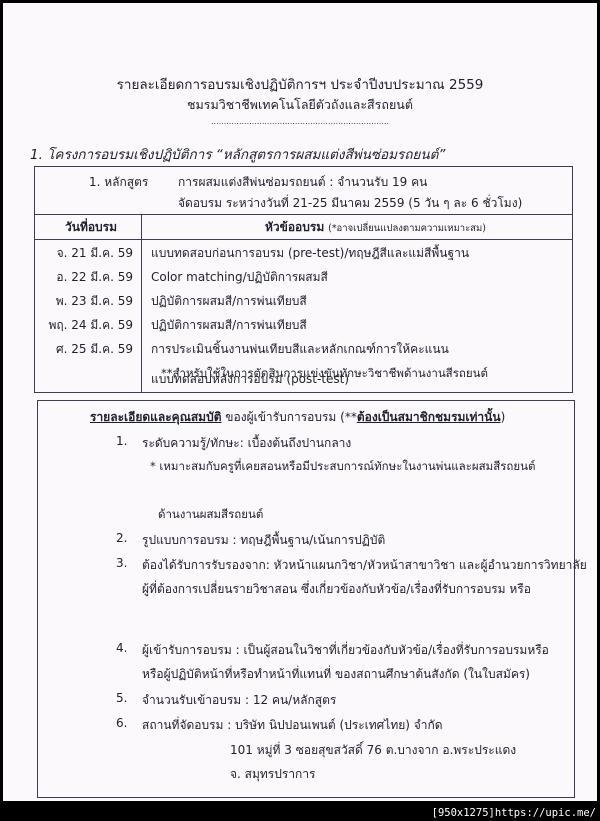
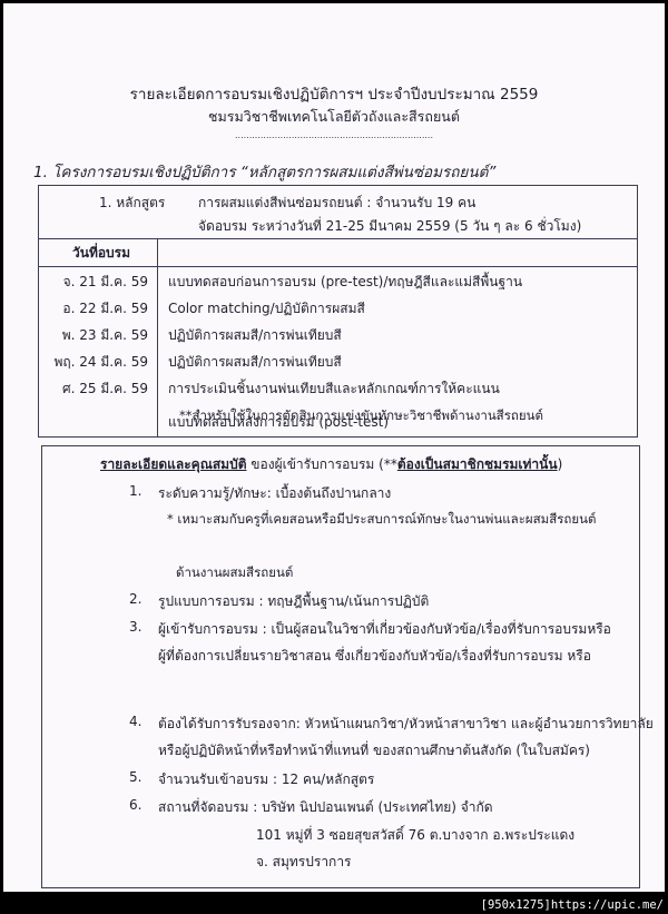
  รายละเอียดการอบรมเชิงปฏิบัติการฯ ประจำปีงบประมาณ 2559
  ชมรมวิชาชีพเทคโนโลยีตัวถังและสีรถยนต์
  ......................................................................
  1. โครงการอบรมเชิงปฏิบัติการ “หลักสูตรการผสมแต่งสีพ่นซ่อมรถยนต์”
  1. หลักสูตร
  การผสมแต่งสีพ่นซ่อมรถยนต์ : จำนวนรับ 19 คน
  จัดอบรม ระหว่างวันที่ 21-25 มีนาคม 2559 (5 วัน ๆ ละ 6 ชั่วโมง)
  วันที่อบรม
- หัวข้ออบรม (*อาจเปลี่ยนแปลงตามความเหมาะสม)
  จ. 21 มี.ค. 59
  แบบทดสอบก่อนการอบรม (pre-test)/ทฤษฎีสีและแม่สีพื้นฐาน
  อ. 22 มี.ค. 59
  Color matching/ปฏิบัติการผสมสี
  พ. 23 มี.ค. 59
  ปฏิบัติการผสมสี/การพ่นเทียบสี
  พฤ. 24 มี.ค. 59
  ปฏิบัติการผสมสี/การพ่นเทียบสี
  ศ. 25 มี.ค. 59
  การประเมินชิ้นงานพ่นเทียบสีและหลักเกณฑ์การให้คะแนน
  **สำหรับใช้ในการตัดสินการแข่งขันทักษะวิชาชีพด้านงานสีรถยนต์
  แบบทดสอบหลังการอบรม (post-test)
  รายละเอียดและคุณสมบัติ ของผู้เข้ารับการอบรม (**ต้องเป็นสมาชิกชมรมเท่านั้น)
  1.
  ระดับความรู้/ทักษะ: เบื้องต้นถึงปานกลาง
  * เหมาะสมกับครูที่เคยสอนหรือมีประสบการณ์ทักษะในงานพ่นและผสมสีรถยนต์
  ด้านงานผสมสีรถยนต์
  2.
  รูปแบบการอบรม : ทฤษฎีพื้นฐาน/เน้นการปฏิบัติ
  3.
- ต้องได้รับการรับรองจาก: หัวหน้าแผนกวิชา/หัวหน้าสาขาวิชา และผู้อำนวยการวิทยาลัย
+ ผู้เข้ารับการอบรม : เป็นผู้สอนในวิชาที่เกี่ยวข้องกับหัวข้อ/เรื่องที่รับการอบรมหรือ
  ผู้ที่ต้องการเปลี่ยนรายวิชาสอน ซึ่งเกี่ยวข้องกับหัวข้อ/เรื่องที่รับการอบรม หรือ
  4.
- ผู้เข้ารับการอบรม : เป็นผู้สอนในวิชาที่เกี่ยวข้องกับหัวข้อ/เรื่องที่รับการอบรมหรือ
+ ต้องได้รับการรับรองจาก: หัวหน้าแผนกวิชา/หัวหน้าสาขาวิชา และผู้อำนวยการวิทยาลัย
  หรือผู้ปฏิบัติหน้าที่หรือทำหน้าที่แทนที่ ของสถานศึกษาต้นสังกัด (ในใบสมัคร)
  5.
  จำนวนรับเข้าอบรม : 12 คน/หลักสูตร
  6.
  สถานที่จัดอบรม : บริษัท นิปปอนเพนต์ (ประเทศไทย) จำกัด
  101 หมู่ที่ 3 ซอยสุขสวัสดิ์ 76 ต.บางจาก อ.พระประแดง
  จ. สมุทรปราการ
  [950x1275]https://upic.me/
